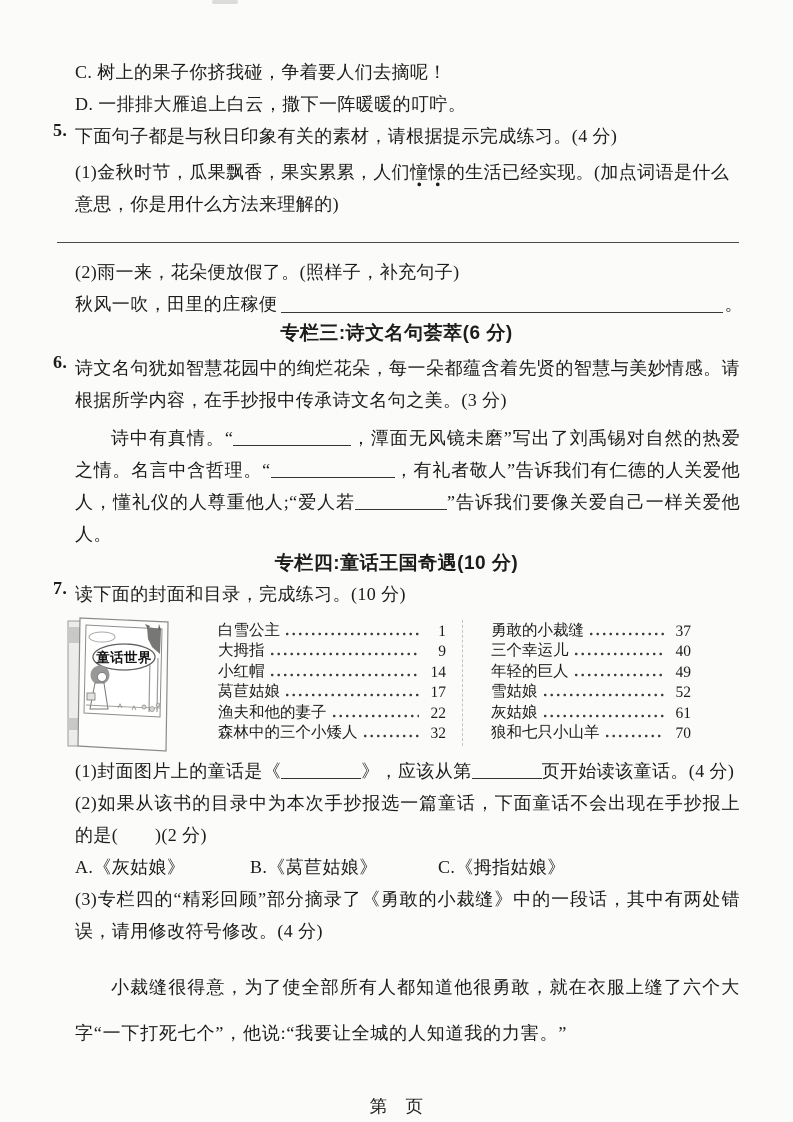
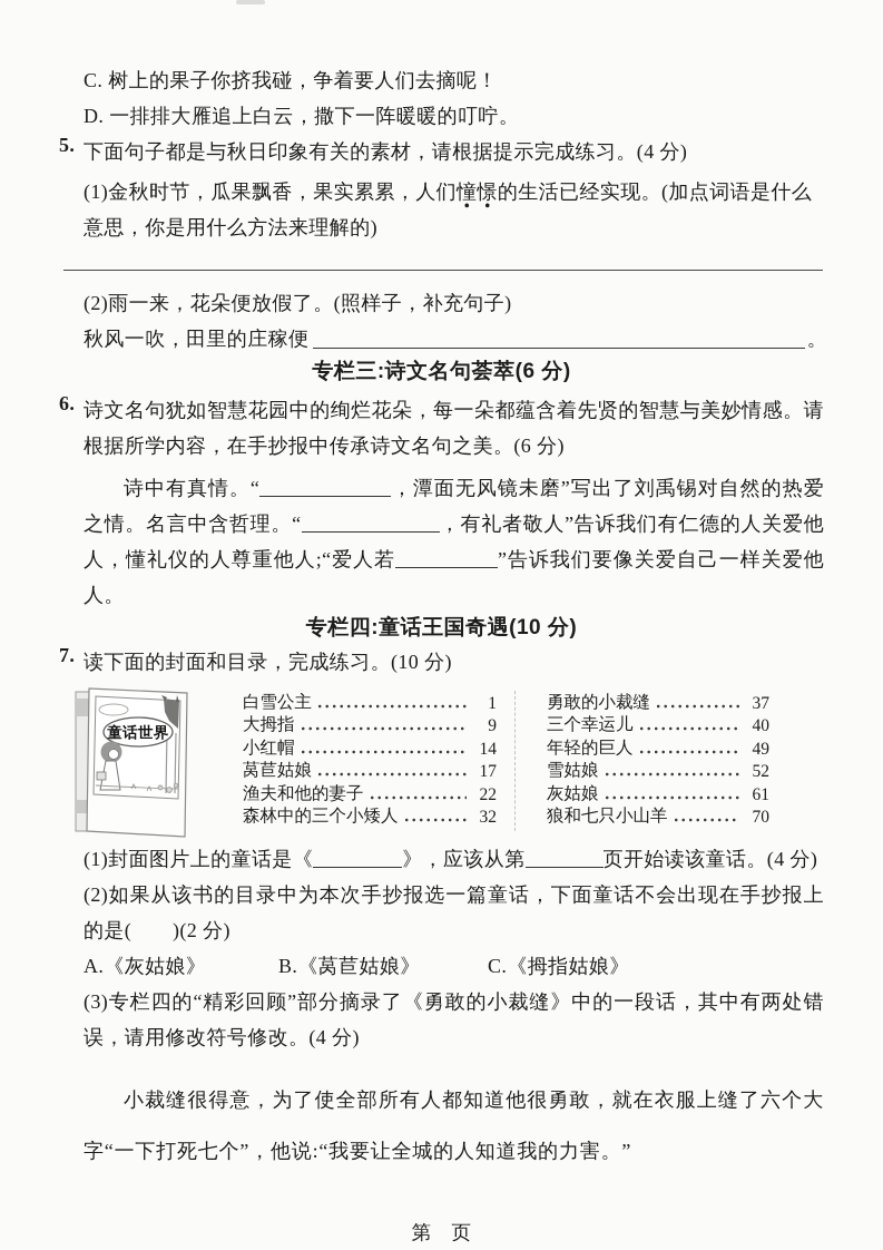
  C. 树上的果子你挤我碰，争着要人们去摘呢！
  D. 一排排大雁追上白云，撒下一阵暖暖的叮咛。
  5.
  下面句子都是与秋日印象有关的素材，请根据提示完成练习。(4 分)
  (1)金秋时节，瓜果飘香，果实累累，人们憧憬的生活已经实现。(加点词语是什么
  意思，你是用什么方法来理解的)
  (2)雨一来，花朵便放假了。(照样子，补充句子)
  秋风一吹，田里的庄稼便
  。
  专栏三:诗文名句荟萃(6 分)
  6.
- 诗文名句犹如智慧花园中的绚烂花朵，每一朵都蕴含着先贤的智慧与美妙情感。请根据所学内容，在手抄报中传承诗文名句之美。(3 分)
+ 诗文名句犹如智慧花园中的绚烂花朵，每一朵都蕴含着先贤的智慧与美妙情感。请根据所学内容，在手抄报中传承诗文名句之美。(6 分)
  诗中有真情。“ ，潭面无风镜未磨”写出了刘禹锡对自然的热爱之情。名言中含哲理。“ ，有礼者敬人”告诉我们有仁德的人关爱他人，懂礼仪的人尊重他人;“爱人若 ”告诉我们要像关爱自己一样关爱他人。
  专栏四:童话王国奇遇(10 分)
  7.
  读下面的封面和目录，完成练习。(10 分)
  童话世界
  白雪公主
  1
  大拇指
  9
  小红帽
  14
  莴苣姑娘
  17
  渔夫和他的妻子
  22
  森林中的三个小矮人
  32
  勇敢的小裁缝
  37
  三个幸运儿
  40
  年轻的巨人
  49
  雪姑娘
  52
  灰姑娘
  61
  狼和七只小山羊
  70
  (1)封面图片上的童话是《 》，应该从第 页开始读该童话。(4 分)
  (2)如果从该书的目录中为本次手抄报选一篇童话，下面童话不会出现在手抄报上的是( )(2 分)
  A.《灰姑娘》
  B.《莴苣姑娘》
  C.《拇指姑娘》
  (3)专栏四的“精彩回顾”部分摘录了《勇敢的小裁缝》中的一段话，其中有两处错误，请用修改符号修改。(4 分)
  小裁缝很得意，为了使全部所有人都知道他很勇敢，就在衣服上缝了六个大字“一下打死七个”，他说:“我要让全城的人知道我的力害。”
  第 页
